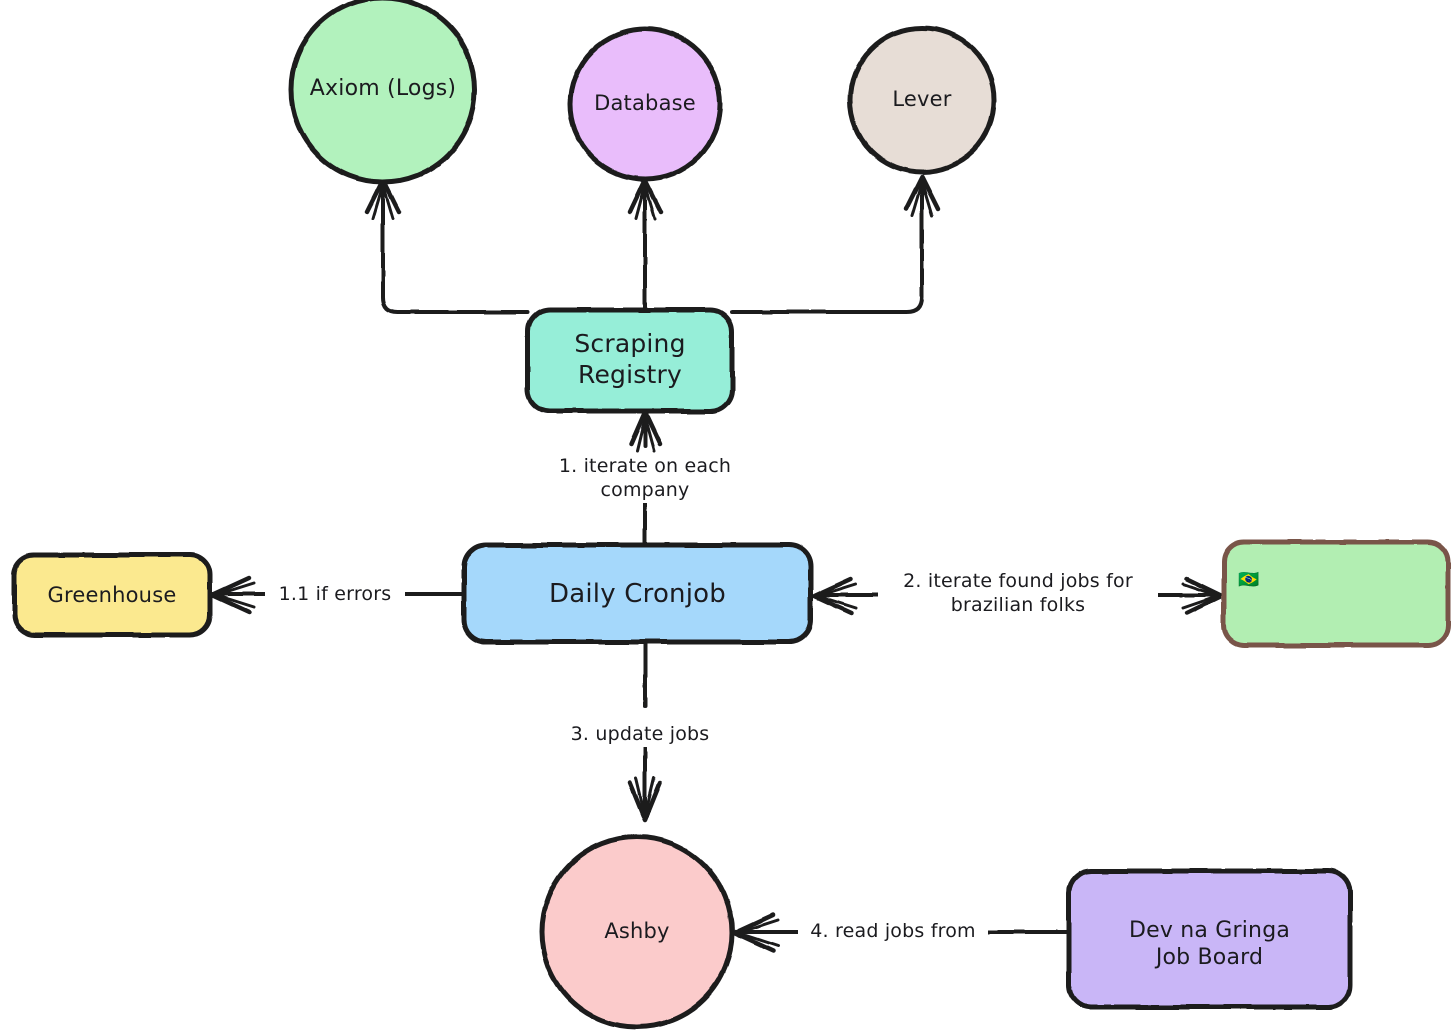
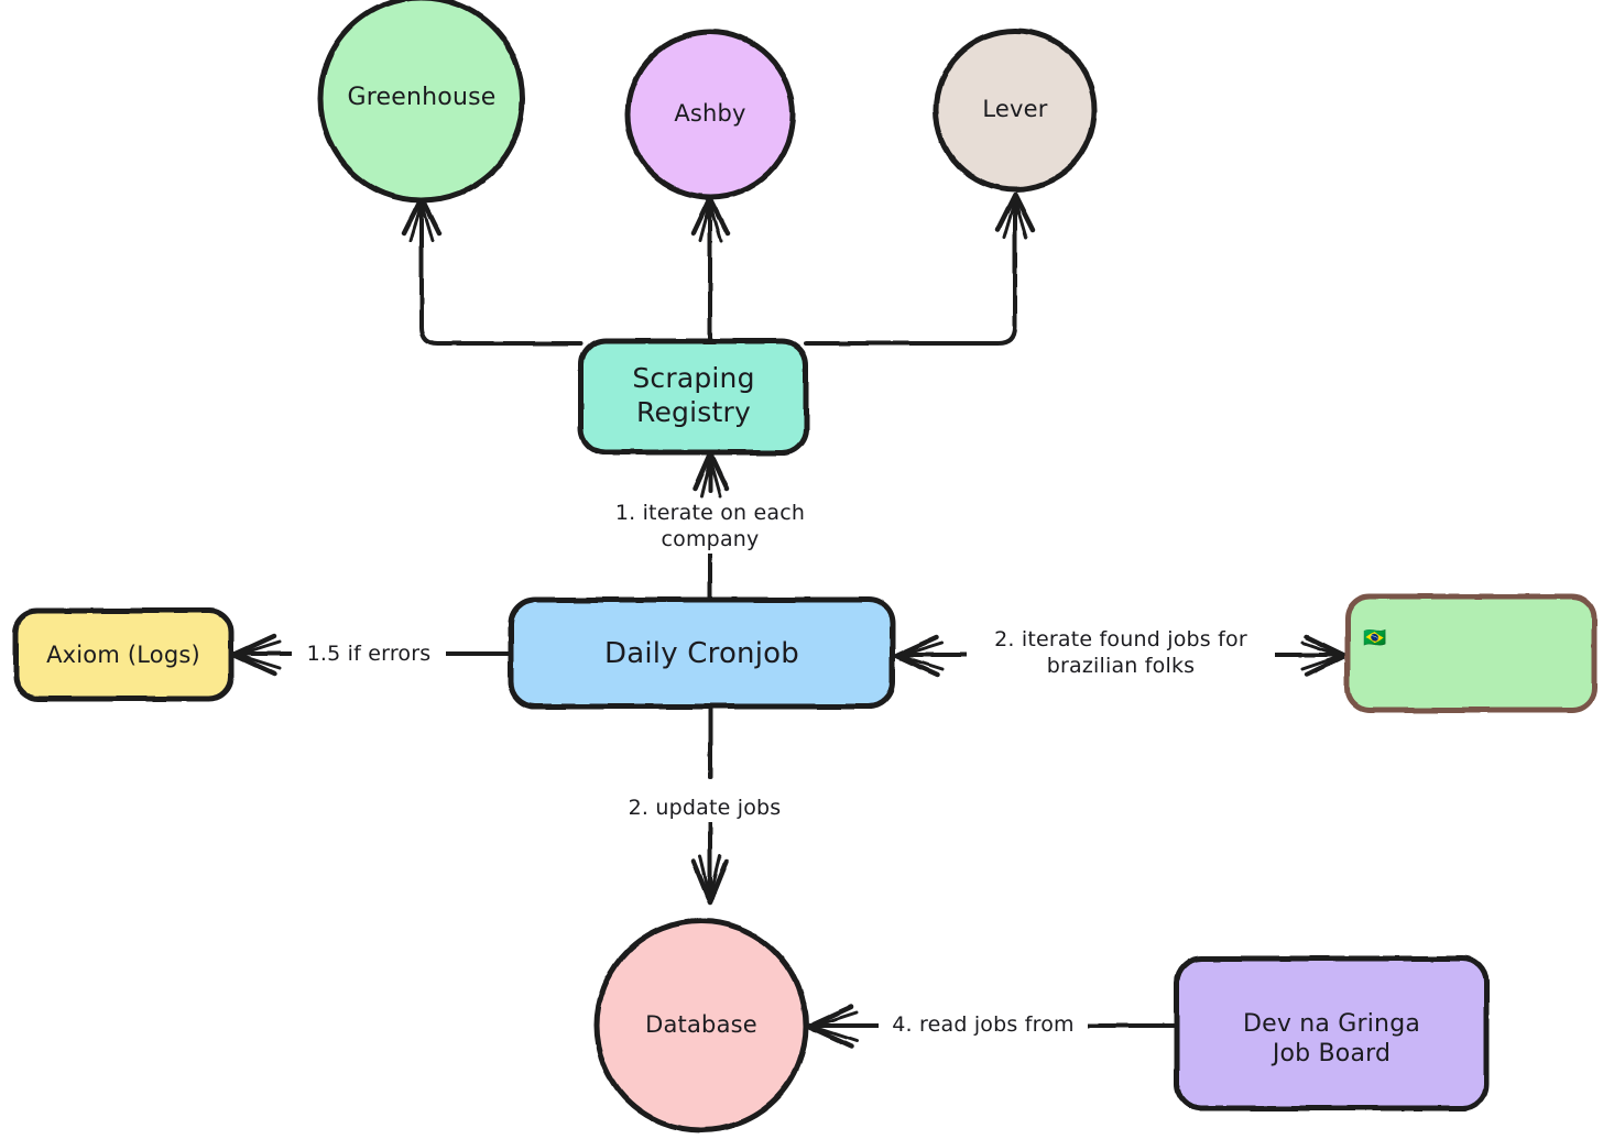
- Axiom (Logs)
+ Greenhouse
- Database
+ Ashby
  Lever
  Scraping
  Registry
  Daily Cronjob
- Greenhouse
+ Axiom (Logs)
  🇧🇷
- Ashby
+ Database
  Dev na Gringa
  Job Board
  1. iterate on each
  company
- 1.1 if errors
+ 1.5 if errors
  2. iterate found jobs for
  brazilian folks
- 3. update jobs
+ 2. update jobs
  4. read jobs from
